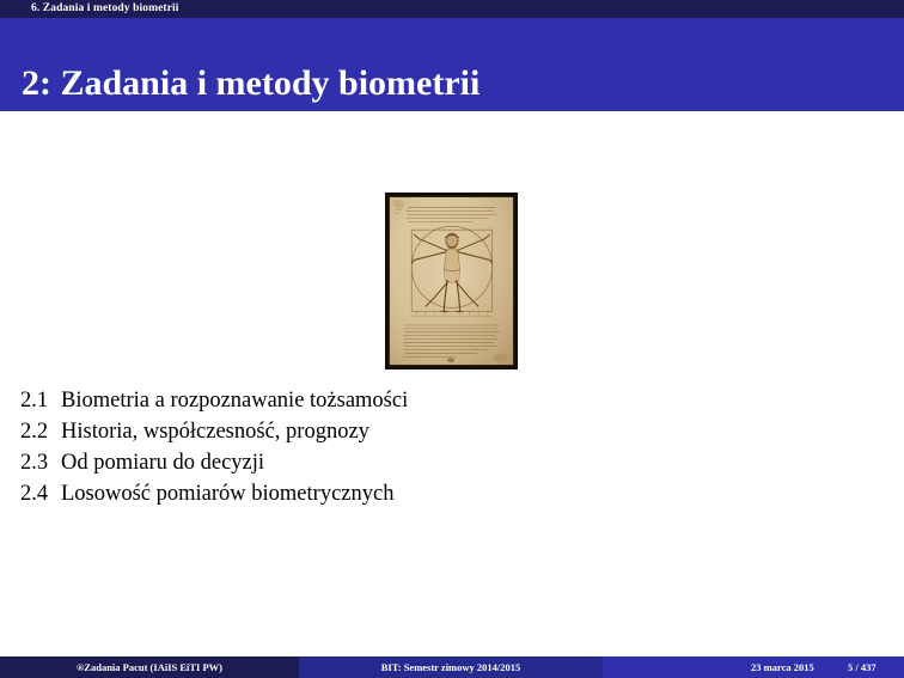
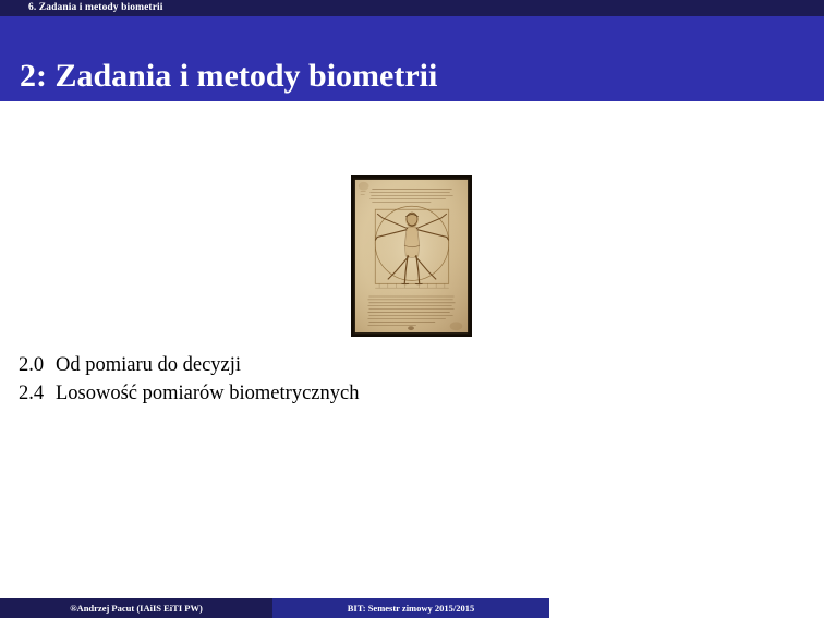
  6. Zadania i metody biometrii
  2: Zadania i metody biometrii
- 2.1
- Biometria a rozpoznawanie tożsamości
- 2.2
- Historia, współczesność, prognozy
- 2.3
+ 2.0
  Od pomiaru do decyzji
  2.4
  Losowość pomiarów biometrycznych
- ®Zadania Pacut (IAiIS EiTI PW)
+ ®Andrzej Pacut (IAiIS EiTI PW)
- BIT: Semestr zimowy 2014/2015
+ BIT: Semestr zimowy 2015/2015
- 23 marca 2015
- 5 / 437
